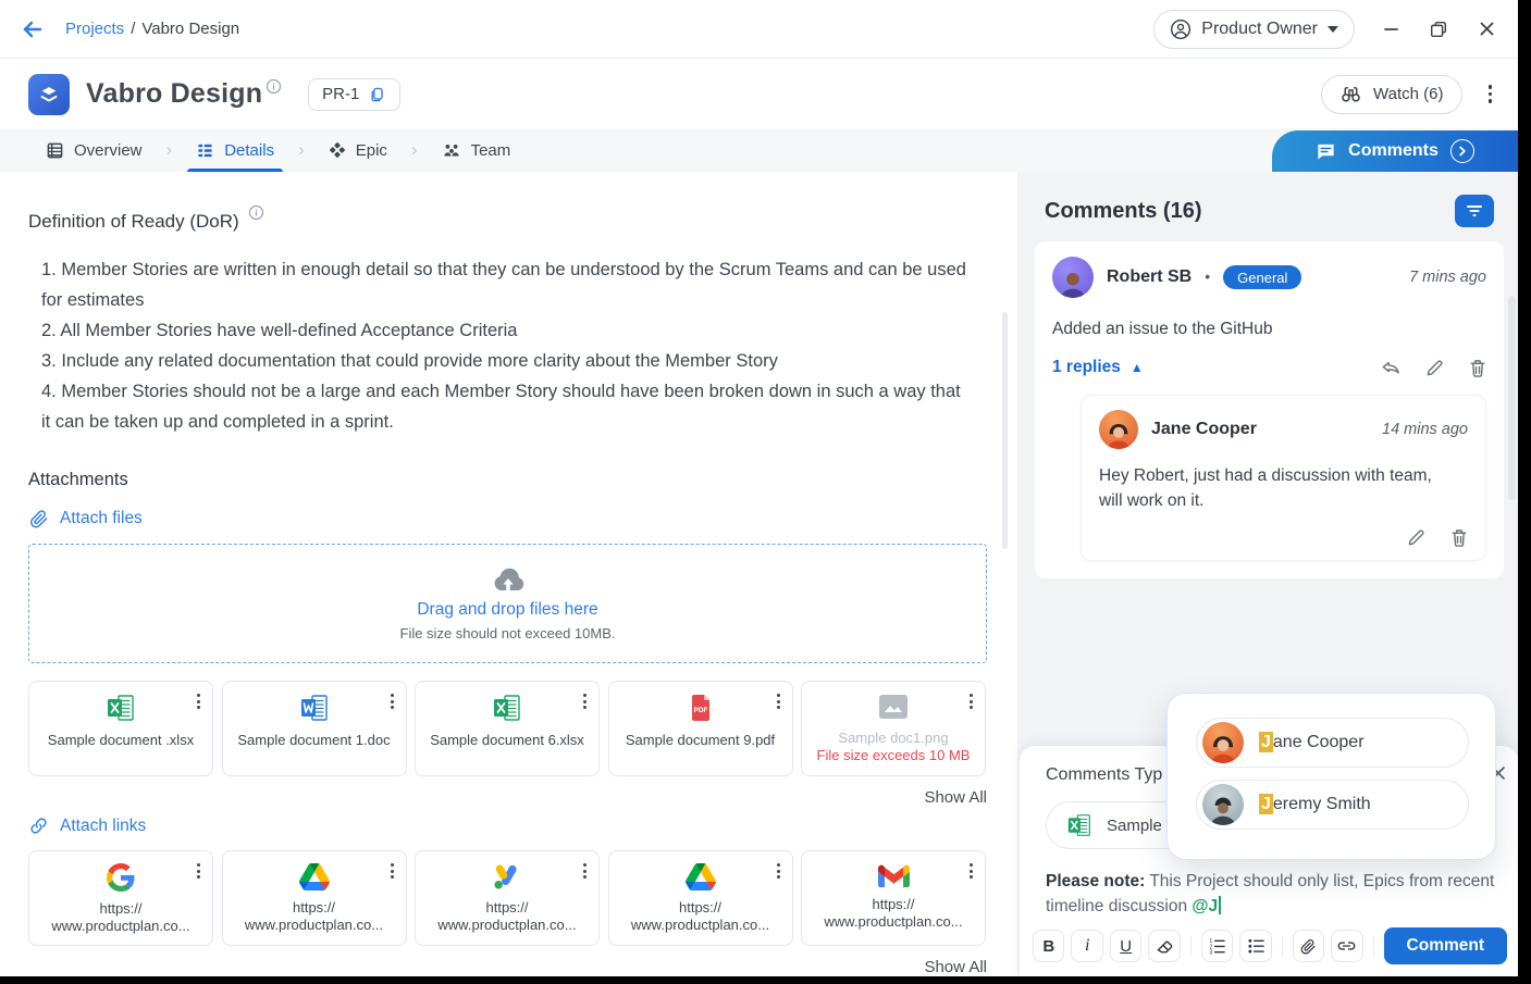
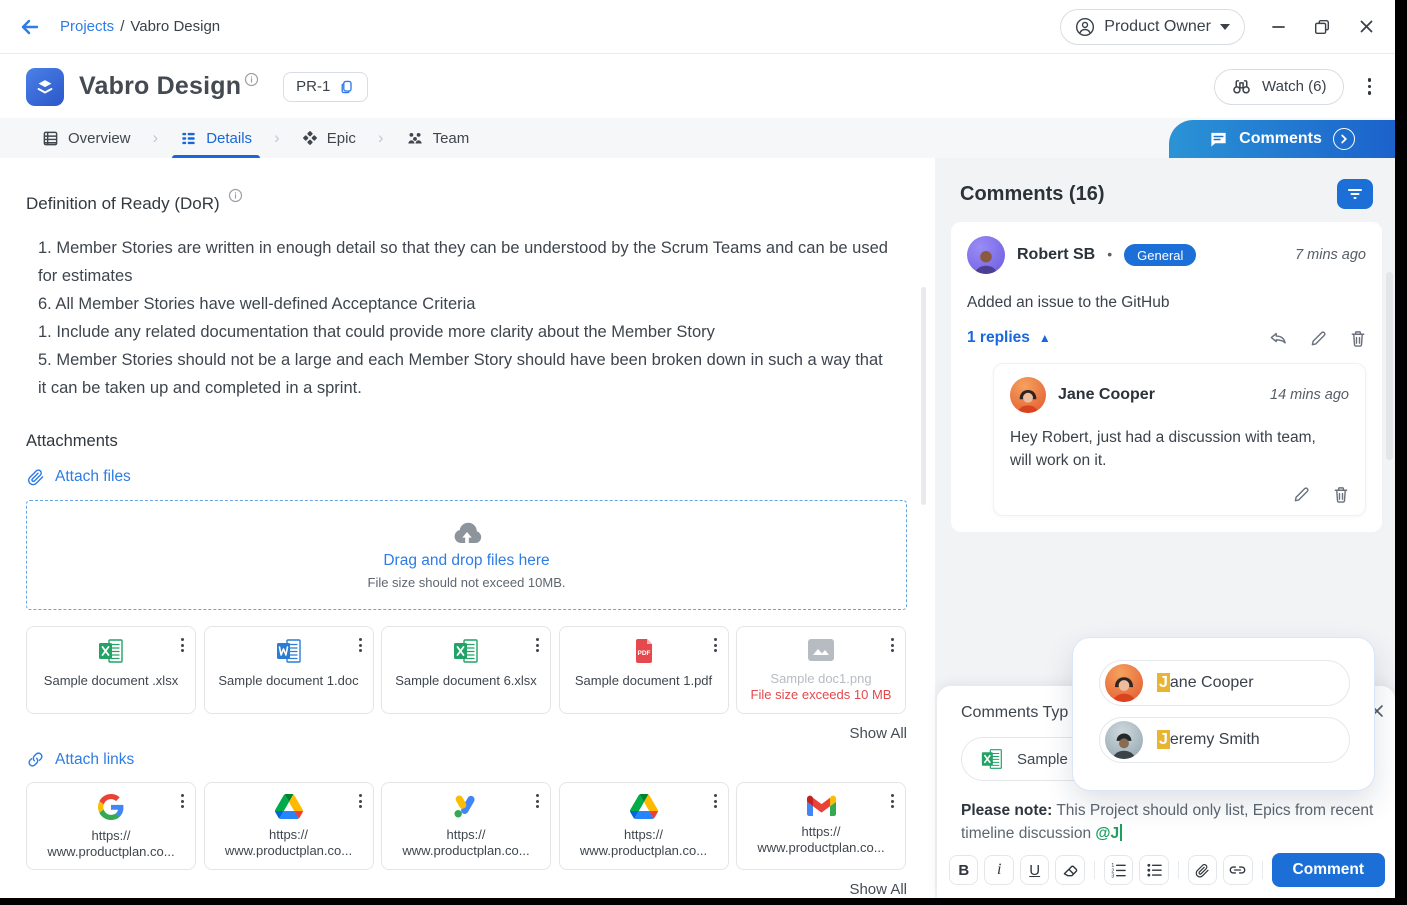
  Projects
  /
  Vabro Design
  Product Owner
  Vabro Design
  PR-1
  Watch (6)
  Overview
  ›
  Details
  ›
  Epic
  ›
  Team
  Comments
  Definition of Ready (DoR)
  1. Member Stories are written in enough detail so that they can be understood by the Scrum Teams and can be used for estimates
- 2. All Member Stories have well-defined Acceptance Criteria
+ 6. All Member Stories have well-defined Acceptance Criteria
- 3. Include any related documentation that could provide more clarity about the Member Story
+ 1. Include any related documentation that could provide more clarity about the Member Story
- 4. Member Stories should not be a large and each Member Story should have been broken down in such a way that it can be taken up and completed in a sprint.
+ 5. Member Stories should not be a large and each Member Story should have been broken down in such a way that it can be taken up and completed in a sprint.
  Attachments
  Attach files
  Drag and drop files here
  File size should not exceed 10MB.
  Sample document .xlsx
  Sample document 1.doc
  Sample document 6.xlsx
- Sample document 9.pdf
+ Sample document 1.pdf
  Sample doc1.png
  File size exceeds 10 MB
  Show All
  Attach links
  https://
  www.productplan.co...
  https://
  www.productplan.co...
  https://
  www.productplan.co...
  https://
  www.productplan.co...
  https://
  www.productplan.co...
  Show All
  Comments (16)
  Robert SB
  General
  7 mins ago
  Added an issue to the GitHub
  1 replies
  ▲
  Jane Cooper
  14 mins ago
  Hey Robert, just had a discussion with team, will work on it.
  Comments Typ
  Sample
  Please note: This Project should only list, Epics from recent timeline discussion @J
  B
  i
  U
  Comment
  Jane Cooper
  Jeremy Smith
